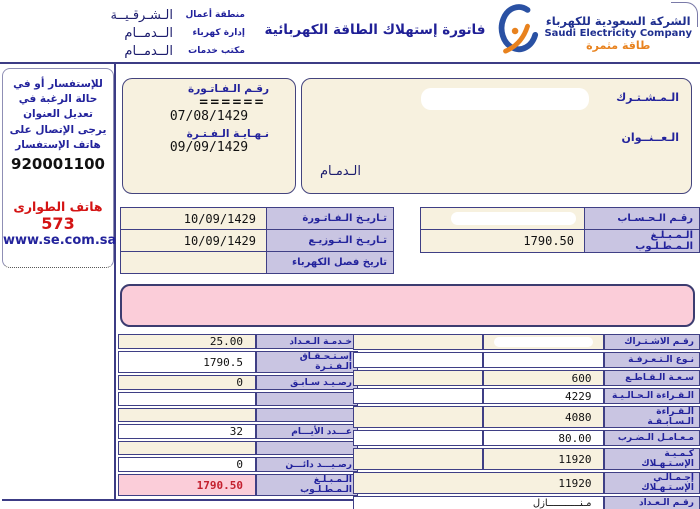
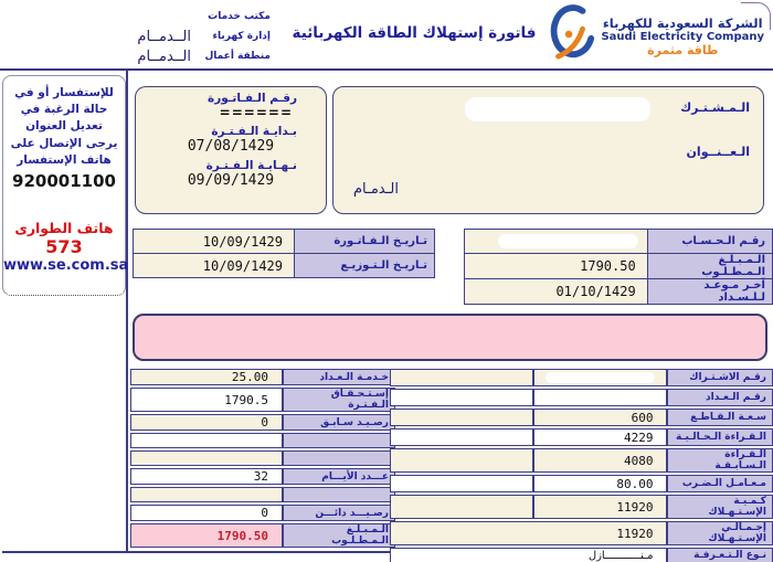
- منطقة أعمال
+ مكتب خدمات
- الـشـرقـيــة
  إدارة كهرباء
  الــدمــام
- مكتب خدمات
+ منطقة أعمال
  الــدمــام
  فاتورة إستهلاك الطاقة الكهربائية
  الشركة السعودية للكهرباء
  Saudi Electricity Company
  طاقة مثمرة
  للإستفسار أو في حالة الرغبة في تعديل العنوان يرجى الإتصال على هاتف الإستفسار
  920001100
  هاتف الطوارى
  573
  www.se.com.sa
  رقـم الـفـاتـورة
  ======
+ بـدايـة الـفـتـرة
  07/08/1429
  نـهـايـة الـفـتـرة
  09/09/1429
  الـمـشـتـرك
  الـعــنــوان
  الـدمـام
  تـاريـخ الـفـاتـورة	10/09/1429
  تـاريـخ الـتـوزيـع	10/09/1429
- تاريخ فصل الكهرباء
  رقـم الـحـسـاب
  الـمـبـلـغ الـمـطـلـوب	1790.50
+ آخـر مـوعـد لـلـسـداد	01/10/1429
  خـدمـة الـعـداد	25.00
  إسـتـحـقـاق الـفـتـرة	1790.5
  رصـيـد سـابـق	0
  عـــدد الأيـــام	32
  رصـيـــد دائـــن	0
  الـمـبـلـغ الـمـطـلـوب	1790.50
  رقـم الاشـتـراك
- نـوع الـتـعـرفـة
+ رقـم الـعـداد
  سـعـة الـقـاطـع	600
  الـقـراءة الـحـالـيـة	4229
  الـقـراءة الـسـابـقـة	4080
  مـعـامـل الـضـرب	80.00
  كـمـيـة الإسـتـهـلاك	11920
  إجـمـالـي الإسـتـهـلاك	11920
- رقـم الـعـداد	مـنـــــــــــازل
+ نـوع الـتـعـرفـة	مـنـــــــــــازل
